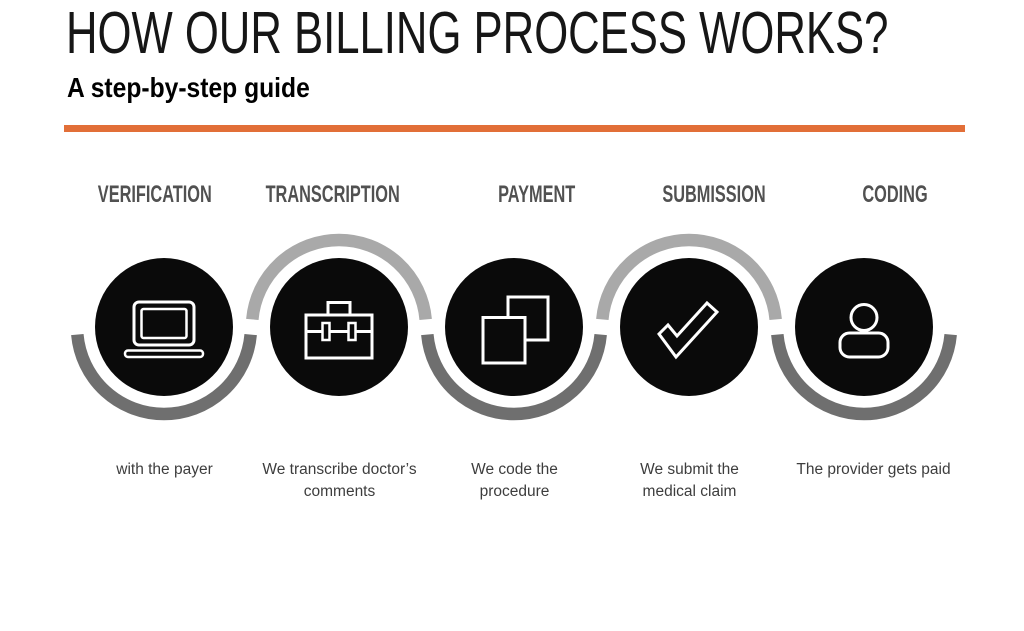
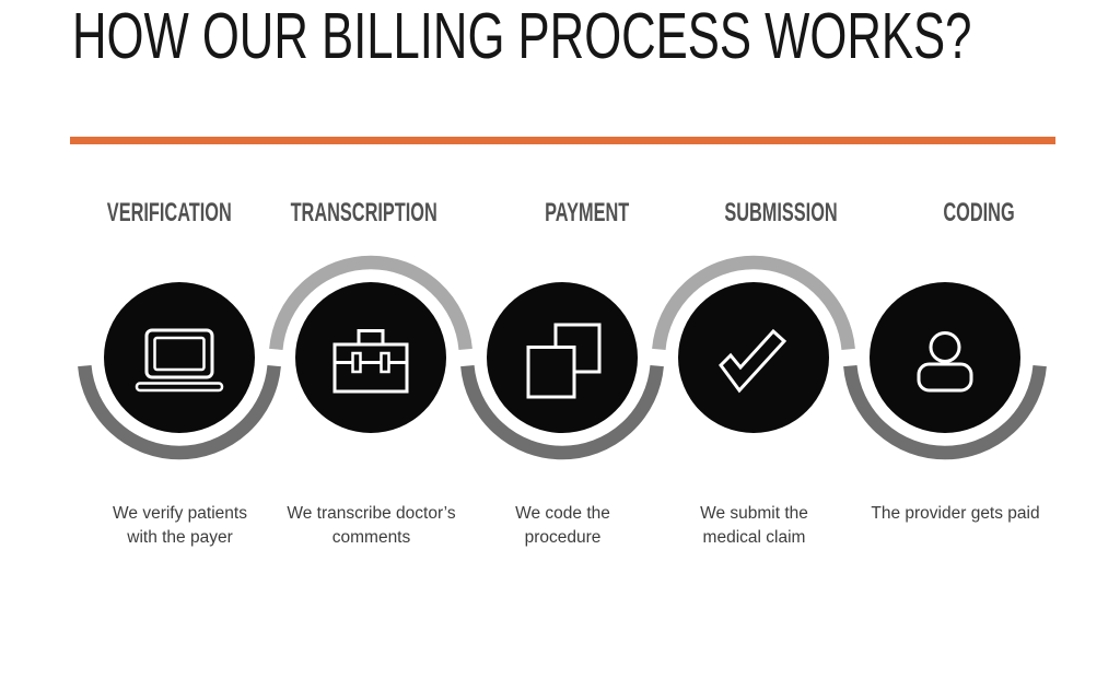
  HOW OUR BILLING PROCESS WORKS?
- A step-by-step guide
  VERIFICATION
  TRANSCRIPTION
  PAYMENT
  SUBMISSION
  CODING
+ We verify patients
  with the payer
  We transcribe doctor’s
  comments
  We code the
  procedure
  We submit the
  medical claim
  The provider gets paid
